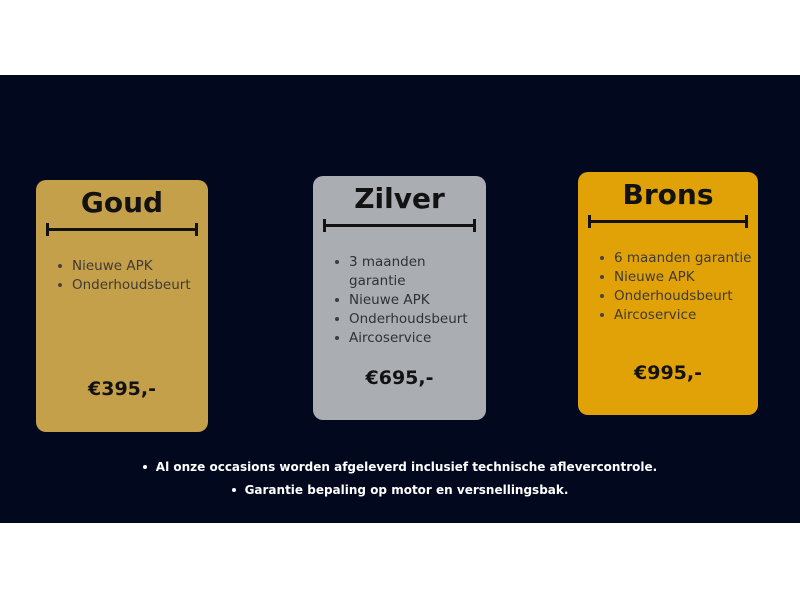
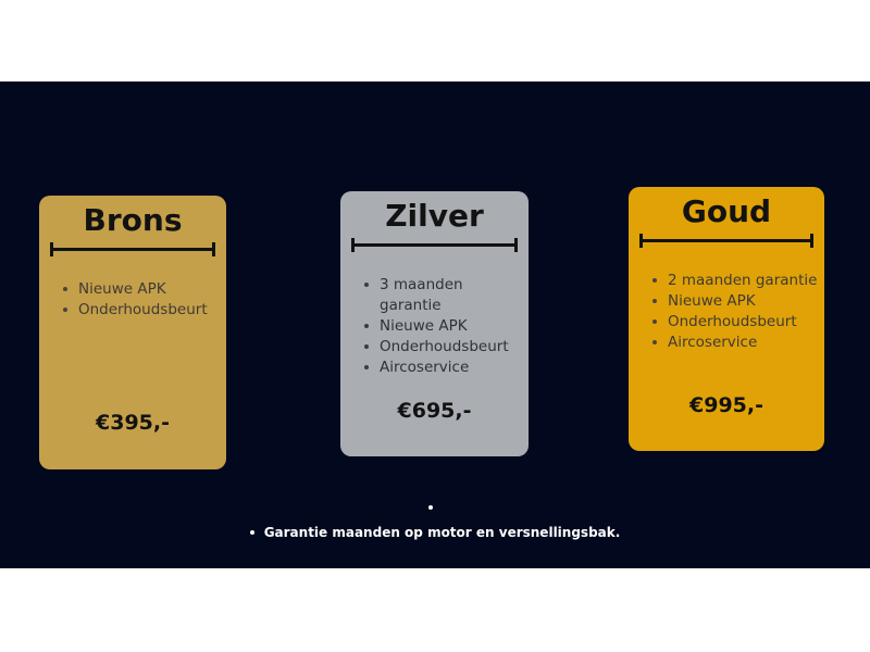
- Goud
+ Brons
  Nieuwe APK
  Onderhoudsbeurt
  €395,-
  Zilver
  3 maanden garantie
  Nieuwe APK
  Onderhoudsbeurt
  Aircoservice
  €695,-
- Brons
+ Goud
- 6 maanden garantie
+ 2 maanden garantie
  Nieuwe APK
  Onderhoudsbeurt
  Aircoservice
  €995,-
- Al onze occasions worden afgeleverd inclusief technische aflevercontrole.
- Garantie bepaling op motor en versnellingsbak.
+ Garantie maanden op motor en versnellingsbak.
